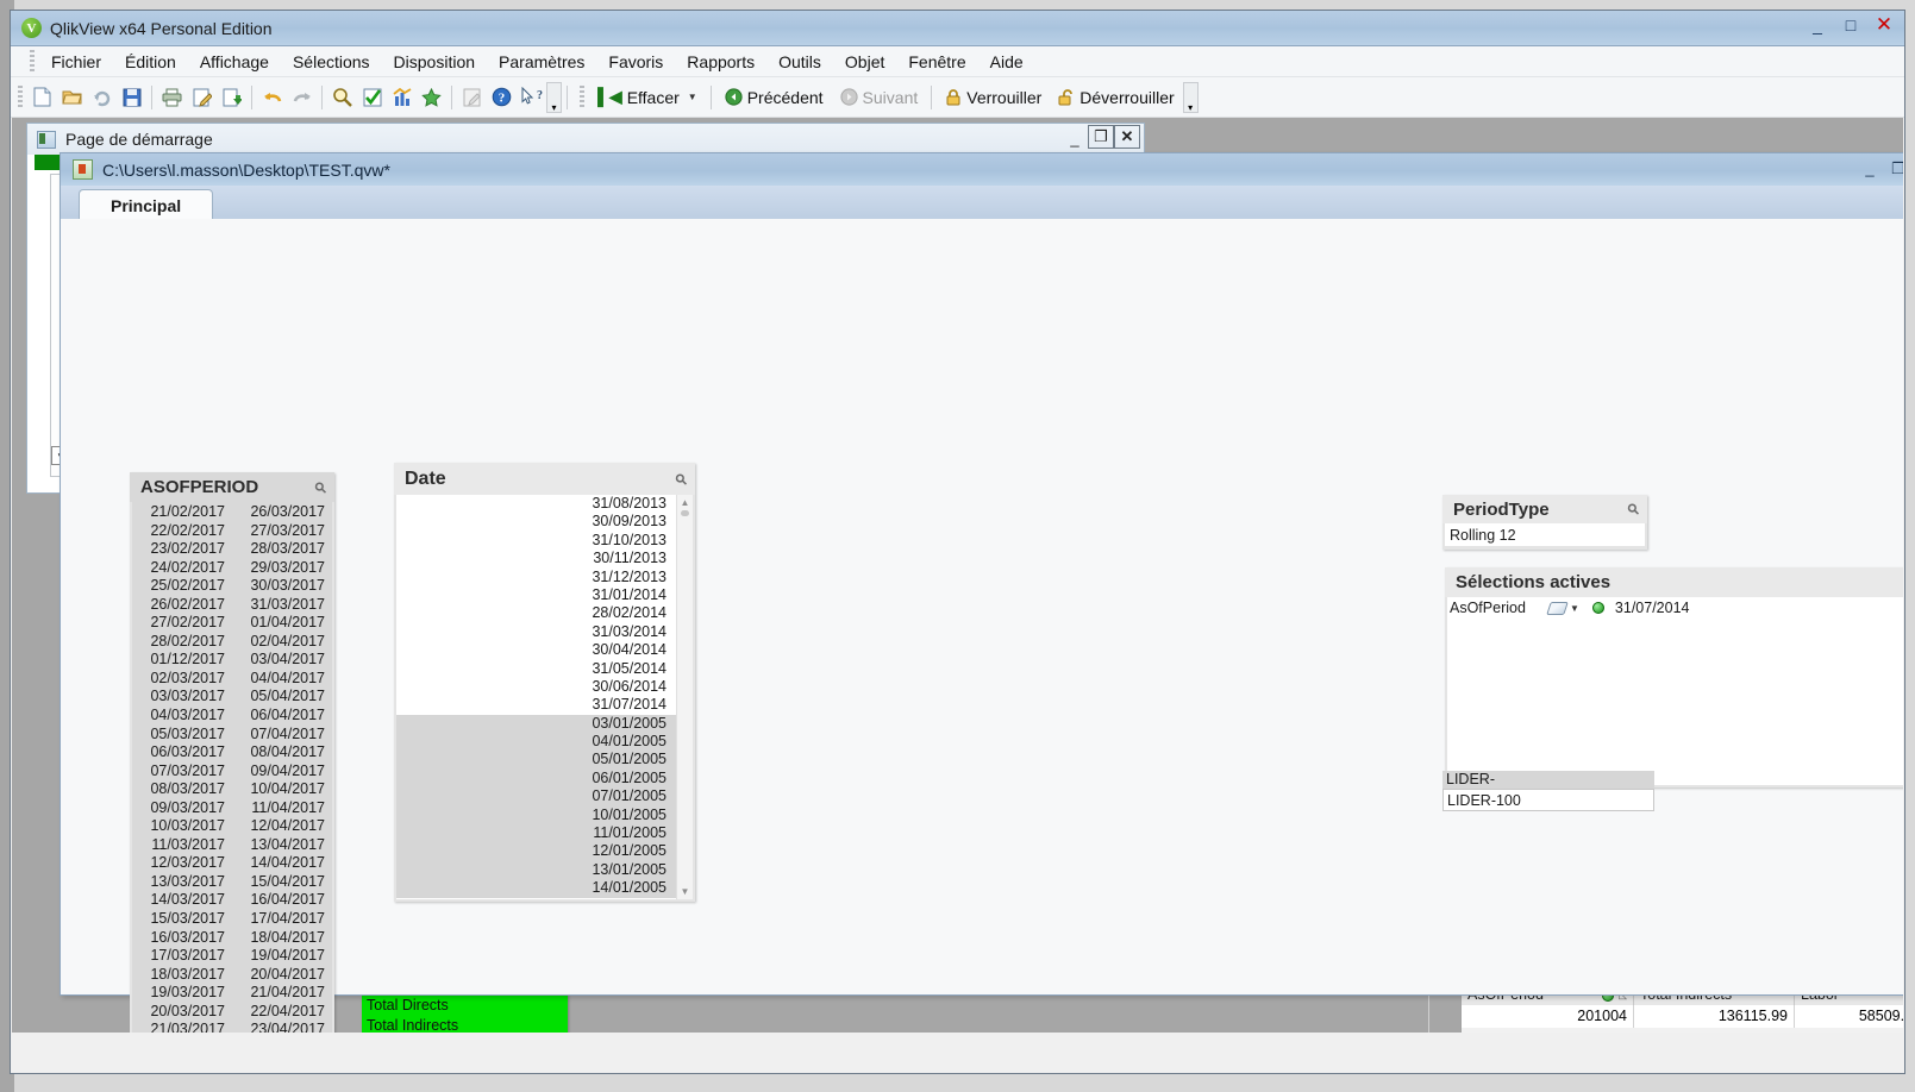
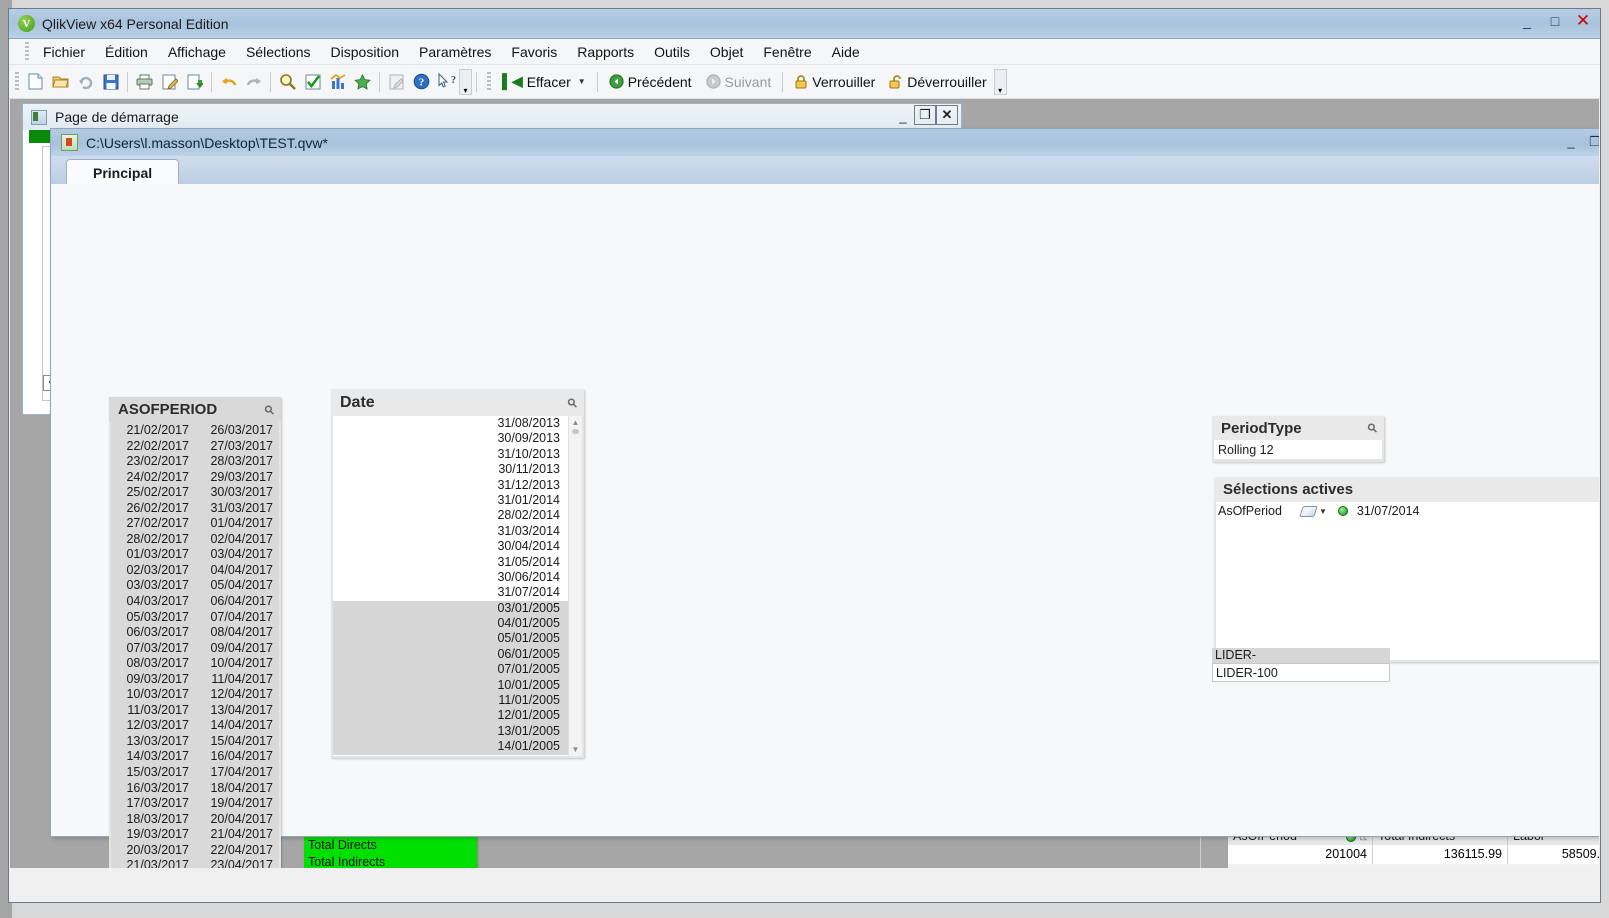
  V
  QlikView x64 Personal Edition
  _
  □
  ✕
  Fichier
  Édition
  Affichage
  Sélections
  Disposition
  Paramètres
  Favoris
  Rapports
  Outils
  Objet
  Fenêtre
  Aide
  ?
  ?
  ▾
  ▌◀
  Effacer
  ▼
  Précédent
  Suivant
  Verrouiller
  Déverrouiller
  ▾
  Total Directs
  Total Indirects
  201004
  136115.99
  58509.
  Page de démarrage
  _
  ❐
  ✕
  C:\Users\l.masson\Desktop\TEST.qvw*
  _
  ❐
  Principal
  ASOFPERIOD
  21/02/2017
  26/03/2017
  22/02/2017
  27/03/2017
  23/02/2017
  28/03/2017
  24/02/2017
  29/03/2017
  25/02/2017
  30/03/2017
  26/02/2017
  31/03/2017
  27/02/2017
  01/04/2017
  28/02/2017
  02/04/2017
- 01/12/2017
+ 01/03/2017
  03/04/2017
  02/03/2017
  04/04/2017
  03/03/2017
  05/04/2017
  04/03/2017
  06/04/2017
  05/03/2017
  07/04/2017
  06/03/2017
  08/04/2017
  07/03/2017
  09/04/2017
  08/03/2017
  10/04/2017
  09/03/2017
  11/04/2017
  10/03/2017
  12/04/2017
  11/03/2017
  13/04/2017
  12/03/2017
  14/04/2017
  13/03/2017
  15/04/2017
  14/03/2017
  16/04/2017
  15/03/2017
  17/04/2017
  16/03/2017
  18/04/2017
  17/03/2017
  19/04/2017
  18/03/2017
  20/04/2017
  19/03/2017
  21/04/2017
  20/03/2017
  22/04/2017
  21/03/2017
  23/04/2017
  Date
  31/08/2013
  30/09/2013
  31/10/2013
  30/11/2013
  31/12/2013
  31/01/2014
  28/02/2014
  31/03/2014
  30/04/2014
  31/05/2014
  30/06/2014
  31/07/2014
  03/01/2005
  04/01/2005
  05/01/2005
  06/01/2005
  07/01/2005
  10/01/2005
  11/01/2005
  12/01/2005
  13/01/2005
  14/01/2005
  ▲
  ▼
  PeriodType
  Rolling 12
  Sélections actives
  AsOfPeriod
  ▼
  31/07/2014
  LIDER-
  LIDER-100
